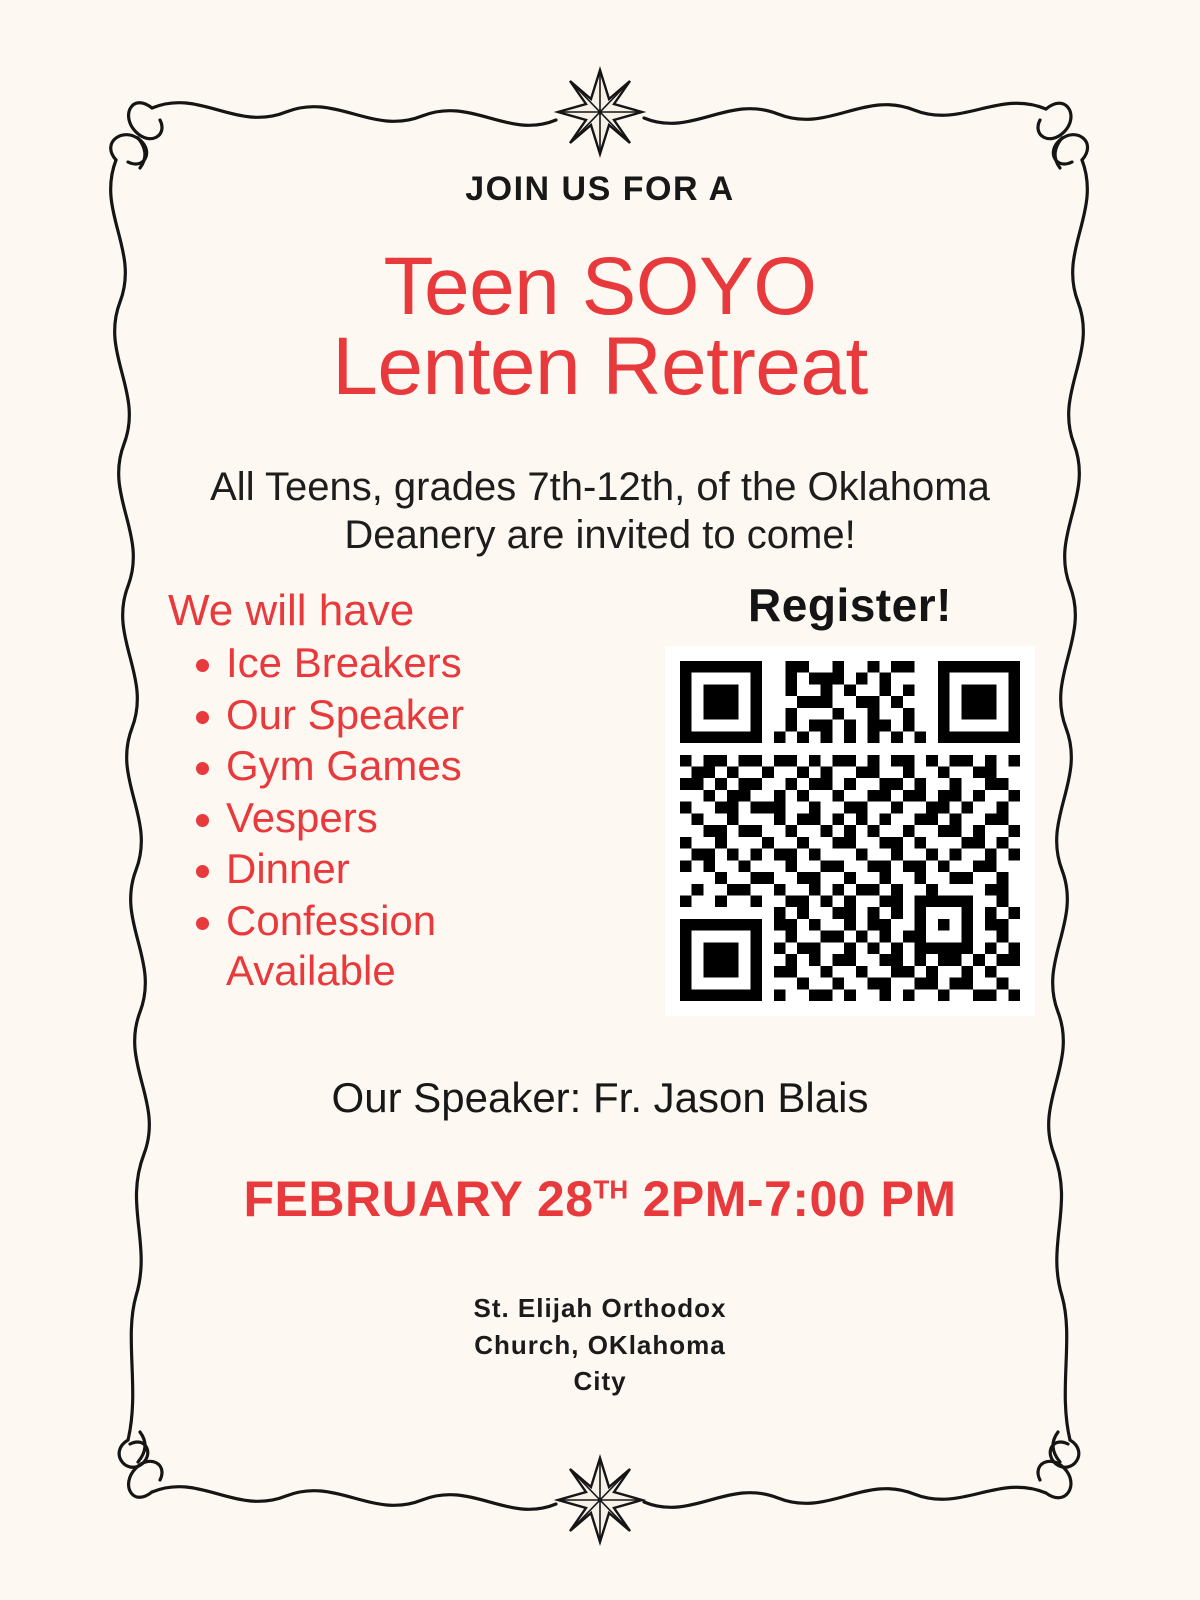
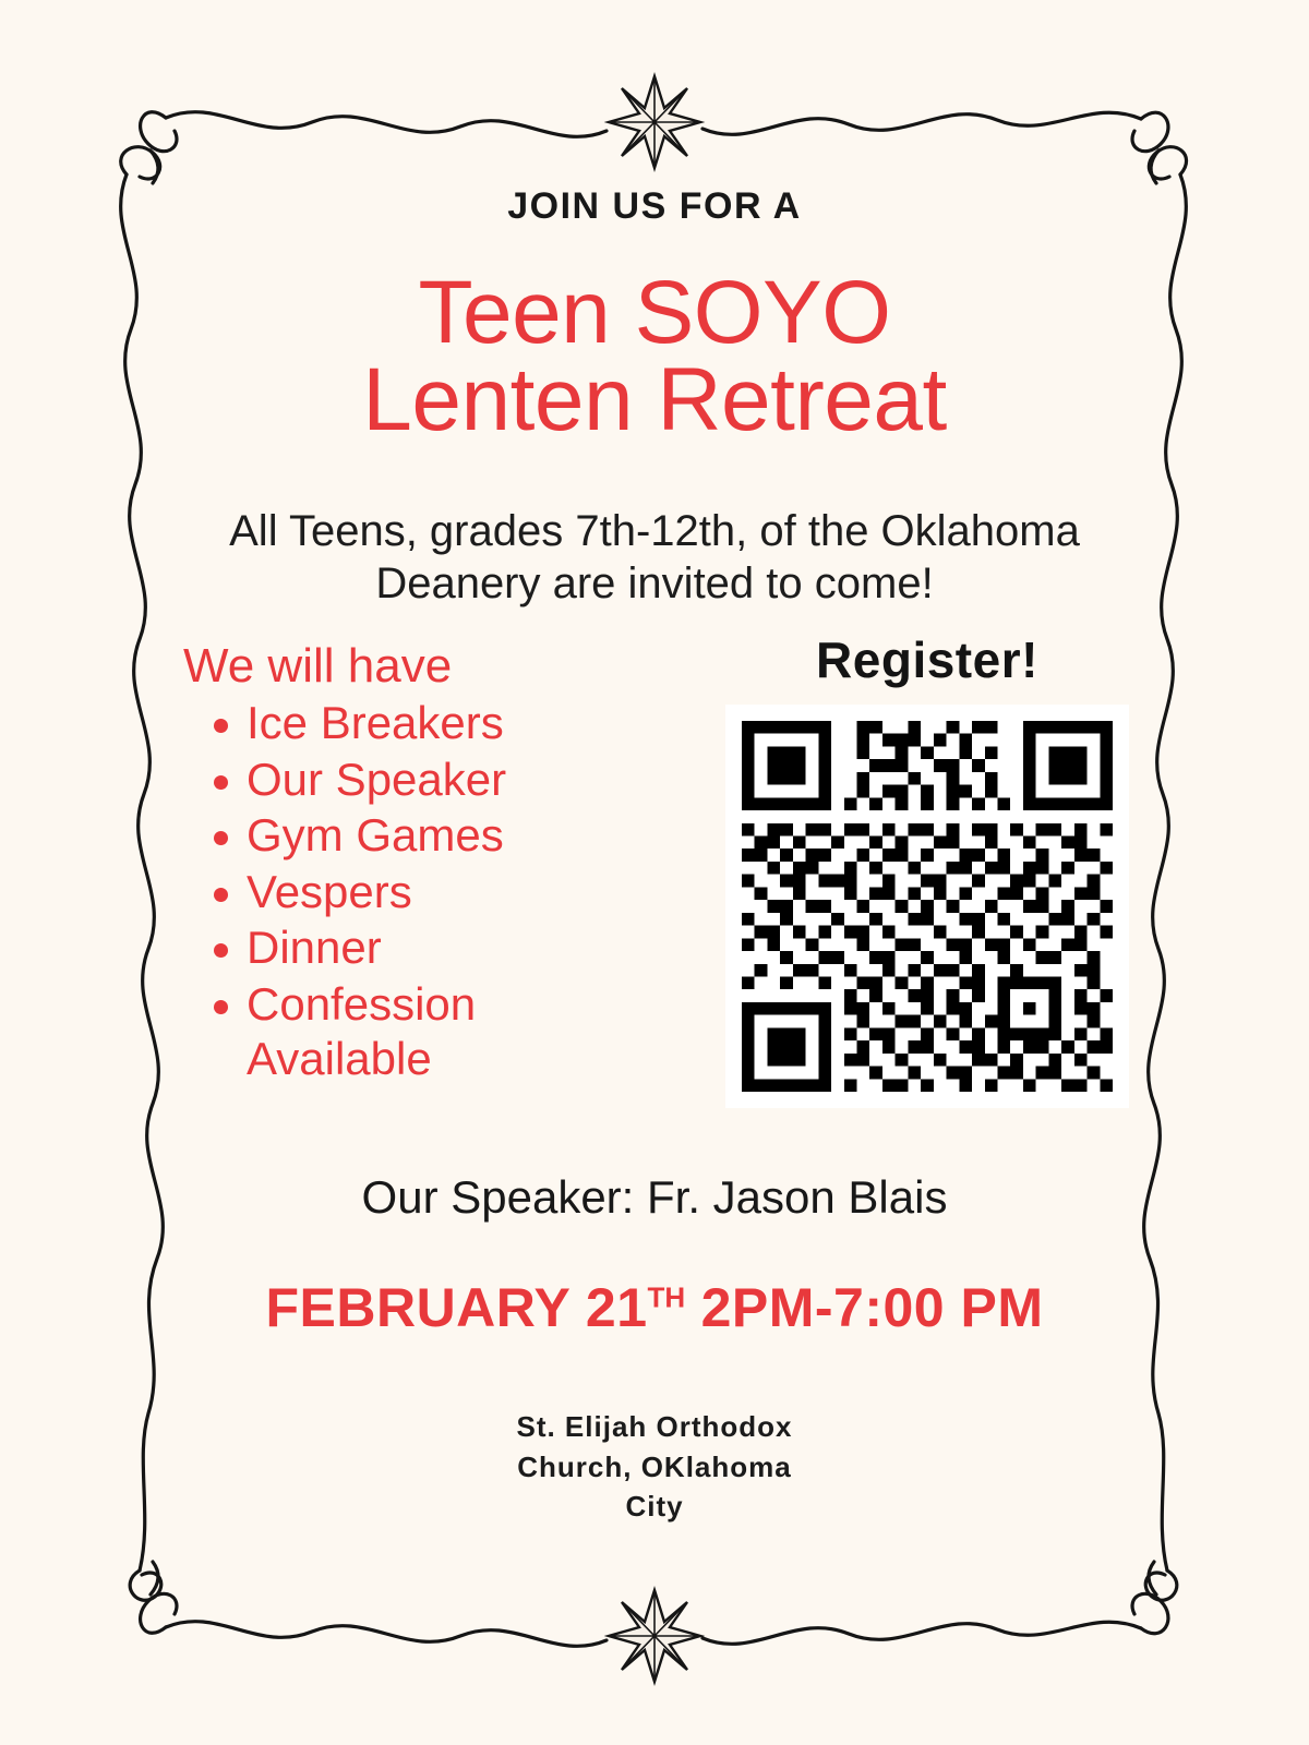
  JOIN US FOR A
  Teen SOYO
  Lenten Retreat
  All Teens, grades 7th-12th, of the Oklahoma Deanery are invited to come!
  We will have
  Ice Breakers
  Our Speaker
  Gym Games
  Vespers
  Dinner
  Confession Available
  Register!
  Our Speaker: Fr. Jason Blais
- FEBRUARY 28TH 2PM-7:00 PM
+ FEBRUARY 21TH 2PM-7:00 PM
  St. Elijah Orthodox
  Church, OKlahoma
  City
